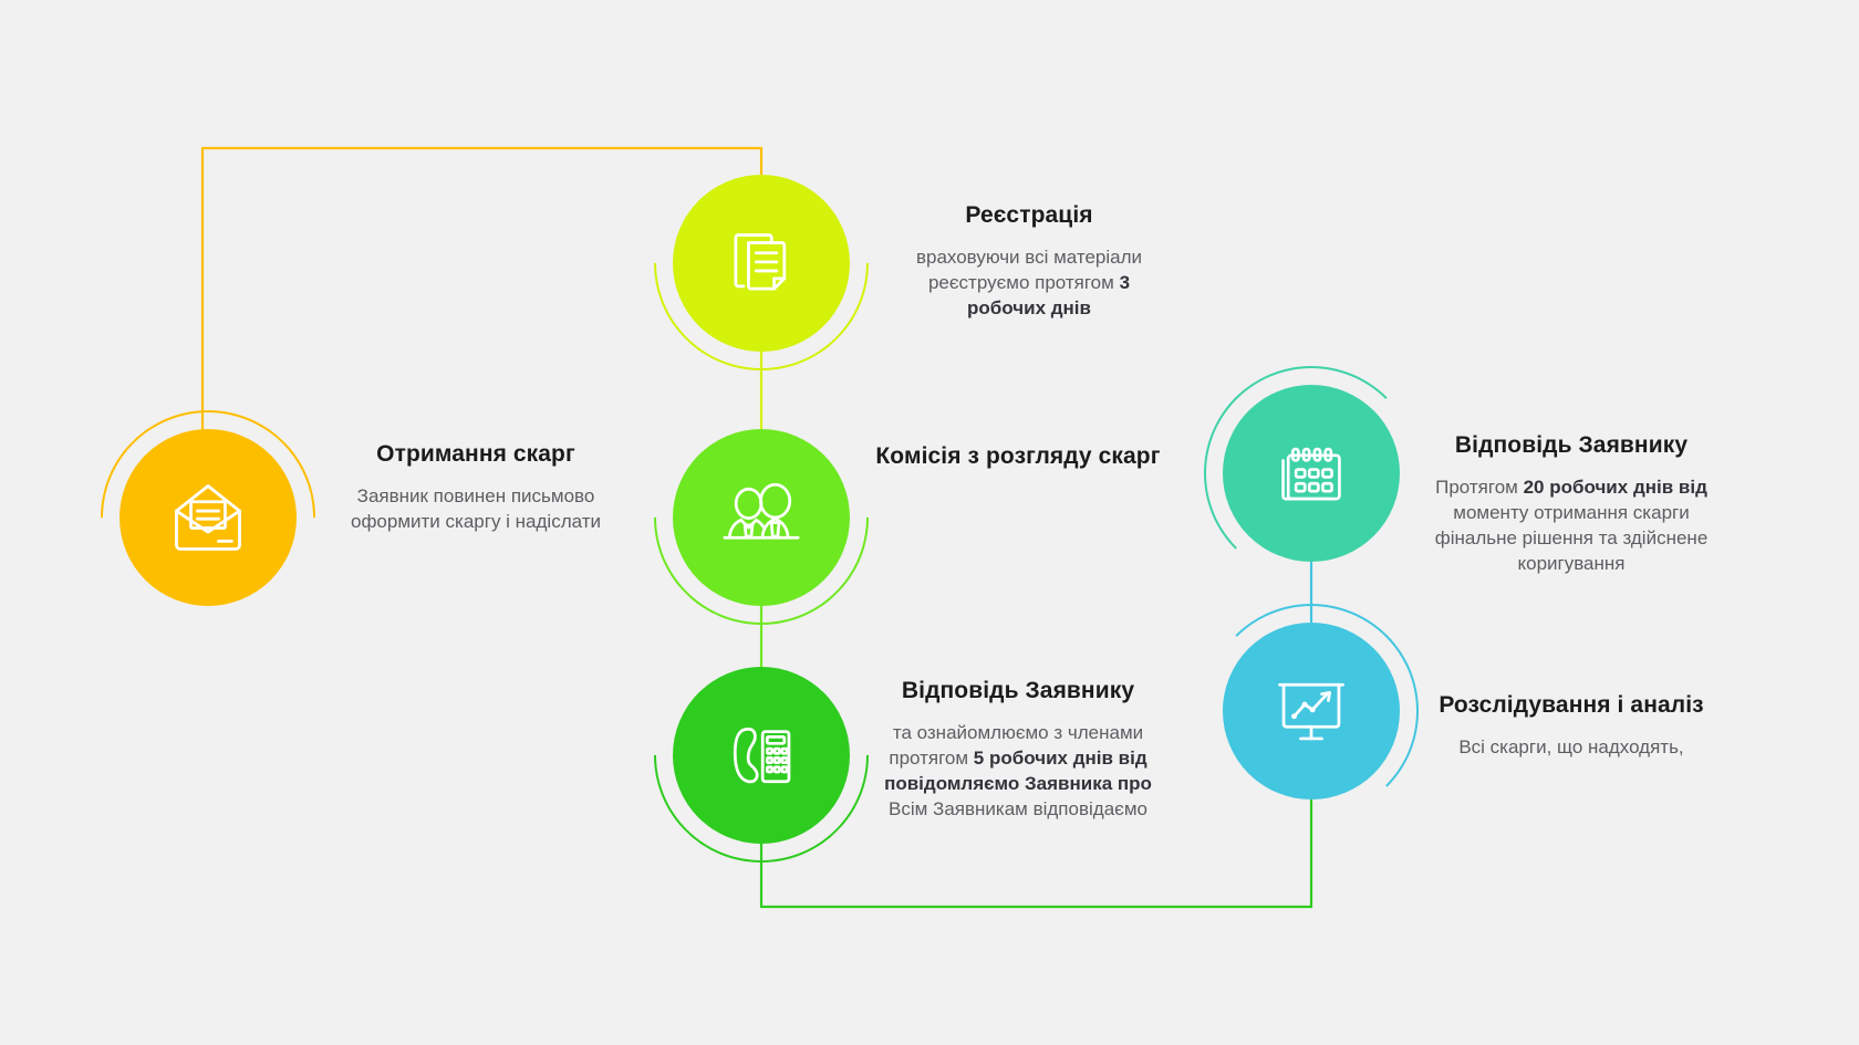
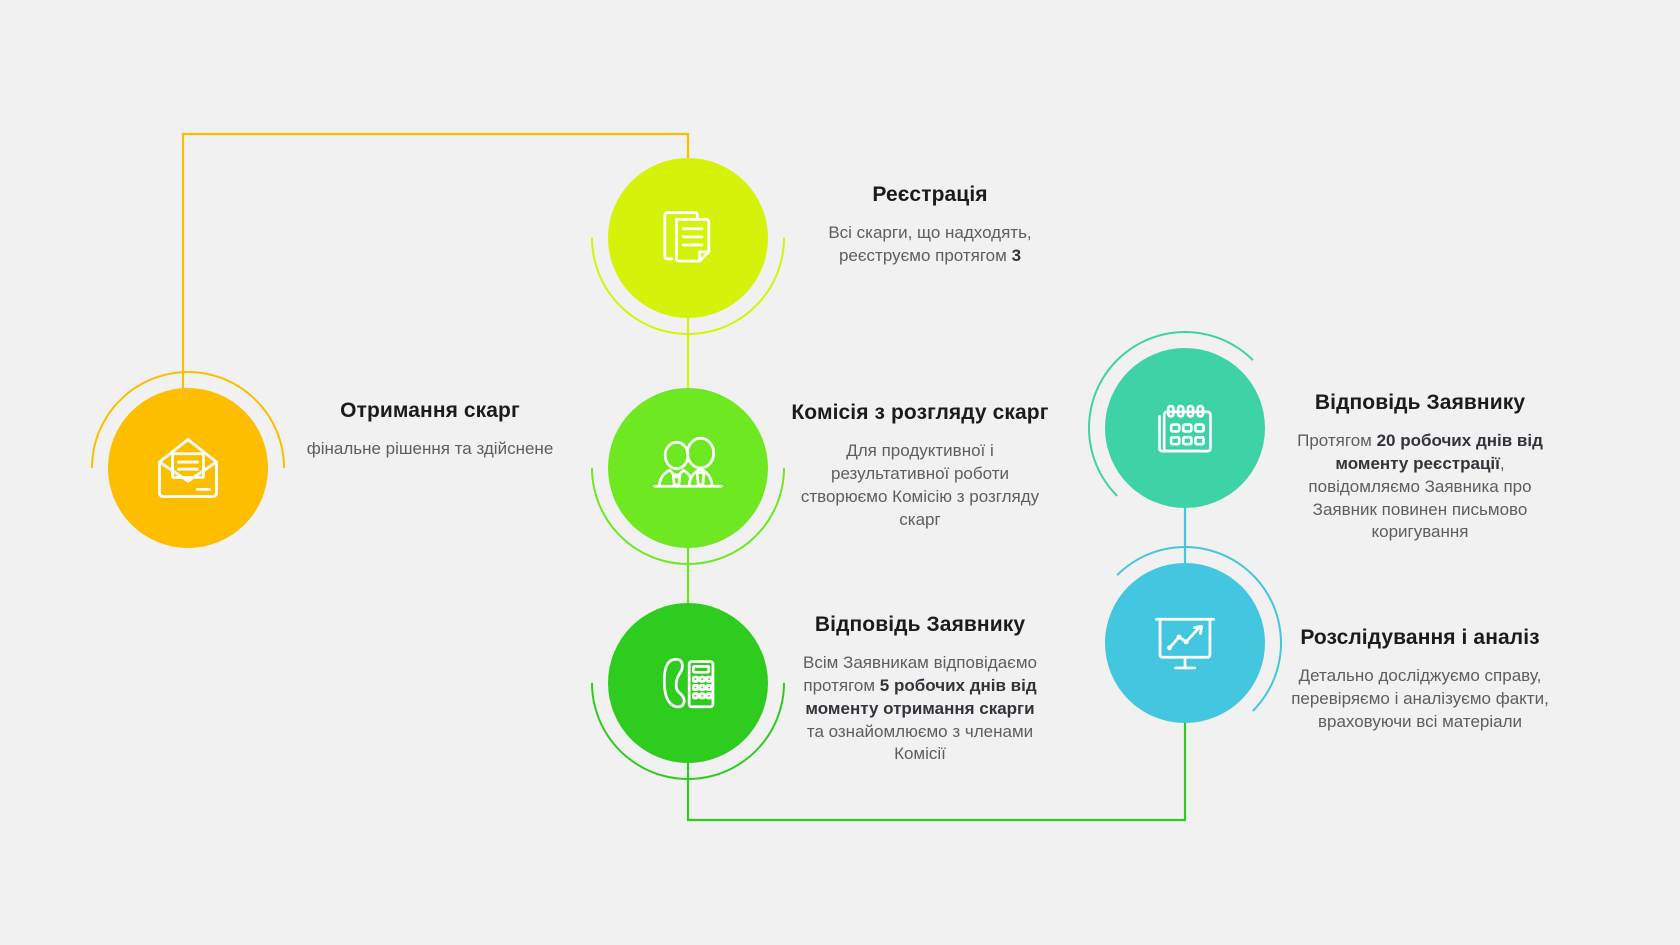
  Отримання скарг
- Заявник повинен письмово
+ фінальне рішення та здійснене
- оформити скаргу і надіслати
  Реєстрація
- враховуючи всі матеріали
+ Всі скарги, що надходять,
  реєструємо протягом 3
- робочих днів
  Комісія з розгляду скарг
+ Для продуктивної і
+ результативної роботи
+ створюємо Комісію з розгляду
+ скарг
  Відповідь Заявнику
- та ознайомлюємо з членами
+ Всім Заявникам відповідаємо
  протягом 5 робочих днів від
- повідомляємо Заявника про
+ моменту отримання скарги
- Всім Заявникам відповідаємо
+ та ознайомлюємо з членами
+ Комісії
  Відповідь Заявнику
  Протягом 20 робочих днів від
+ моменту реєстрації,
- моменту отримання скарги
+ повідомляємо Заявника про
- фінальне рішення та здійснене
+ Заявник повинен письмово
  коригування
  Розслідування і аналіз
+ Детально досліджуємо справу,
+ перевіряємо і аналізуємо факти,
- Всі скарги, що надходять,
+ враховуючи всі матеріали
